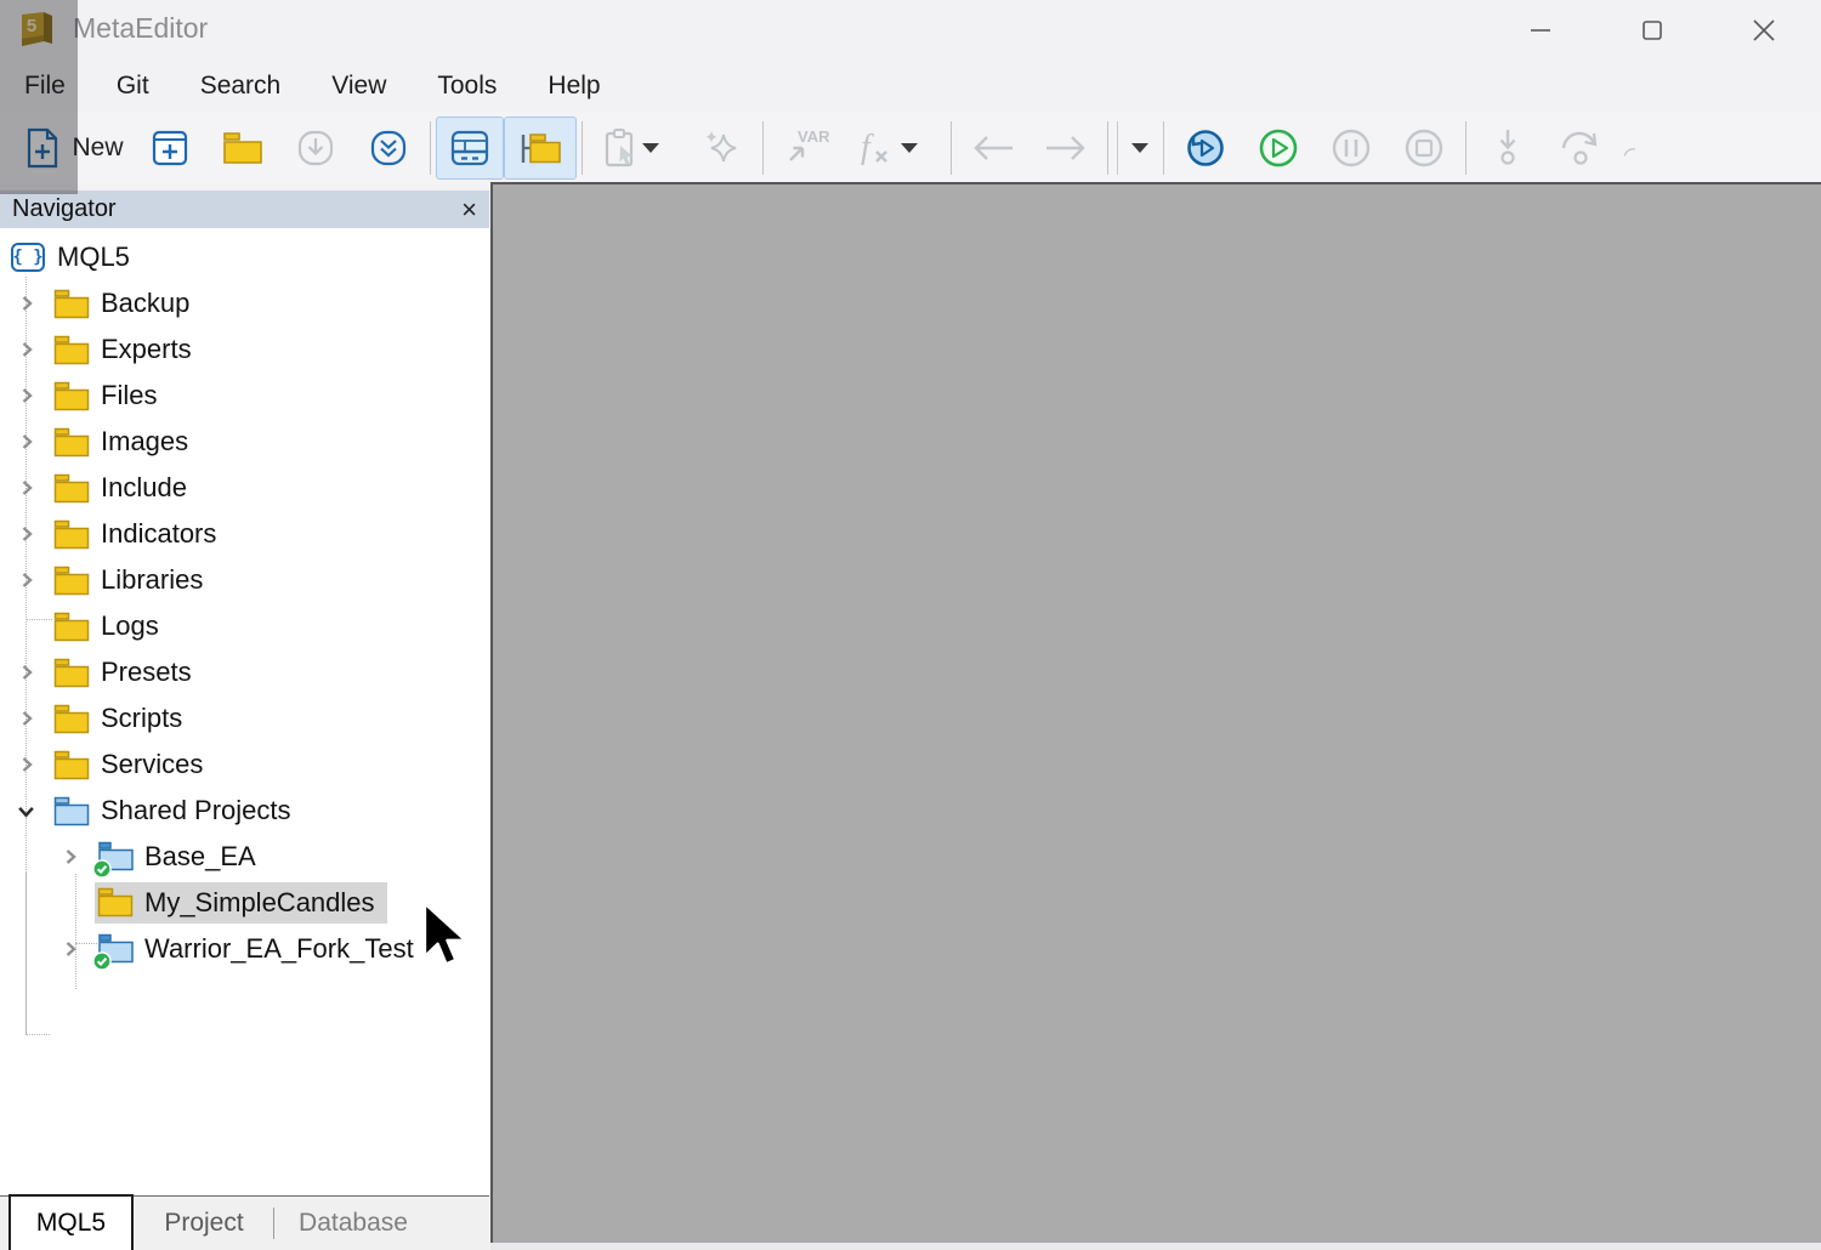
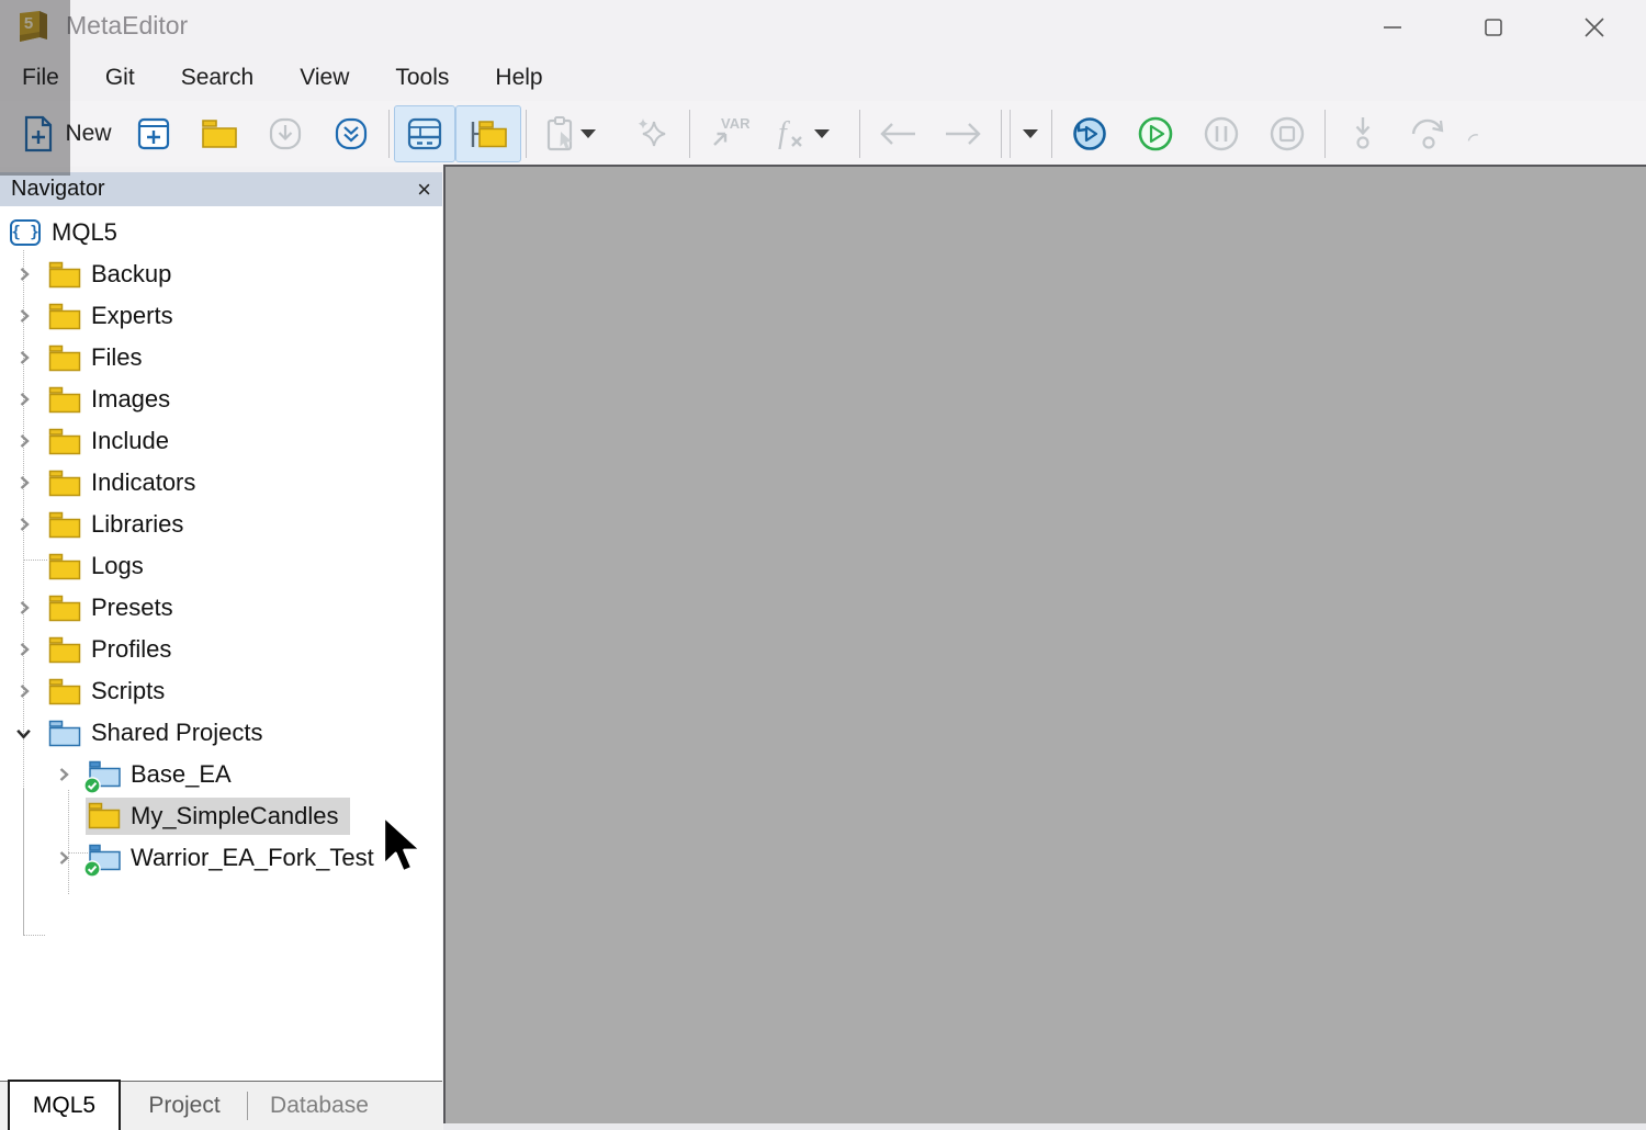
  5
  MetaEditor
  File
  Git
  Search
  View
  Tools
  Help
  New
  VAR
  f
  Navigator
  ×
  { }
  MQL5
  Backup
  Experts
  Files
  Images
  Include
  Indicators
  Libraries
  Logs
  Presets
+ Profiles
  Scripts
- Services
  Shared Projects
  Base_EA
  My_SimpleCandles
  Warrior_EA_Fork_Test
  MQL5
  Project
  Database
